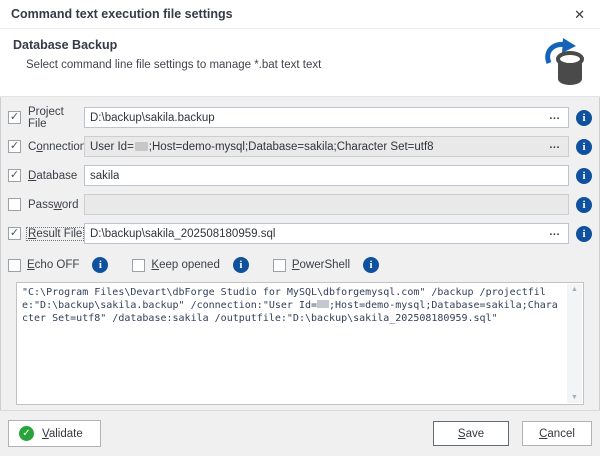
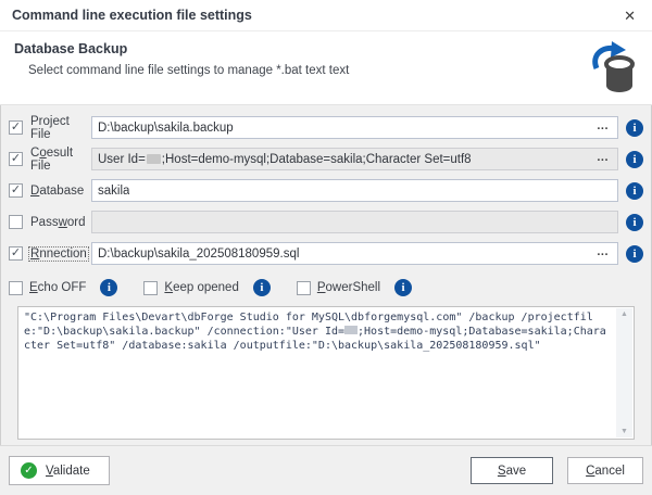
- Command text execution file settings
+ Command line execution file settings
  ✕
  Database Backup
  Select command line file settings to manage *.bat text text
  ✓
  Project File
  D:\backup\sakila.backup
  ...
  i
  ✓
- Connection
+ Coesult File
  User Id=
  ;Host=demo-mysql;Database=sakila;Character Set=utf8
  ...
  i
  ✓
  Database
  sakila
  i
  Password
  i
  ✓
- Result File
+ Rnnection
  D:\backup\sakila_202508180959.sql
  ...
  i
  Echo OFF
  i
  Keep opened
  i
  PowerShell
  i
  "C:\Program Files\Devart\dbForge Studio for MySQL\dbforgemysql.com" /backup /projectfile:"D:\backup\sakila.backup" /connection:"User Id= ;Host=demo-mysql;Database=sakila;Character Set=utf8" /database:sakila /outputfile:"D:\backup\sakila_202508180959.sql"
  ✓
  Validate
  Save
  Cancel
